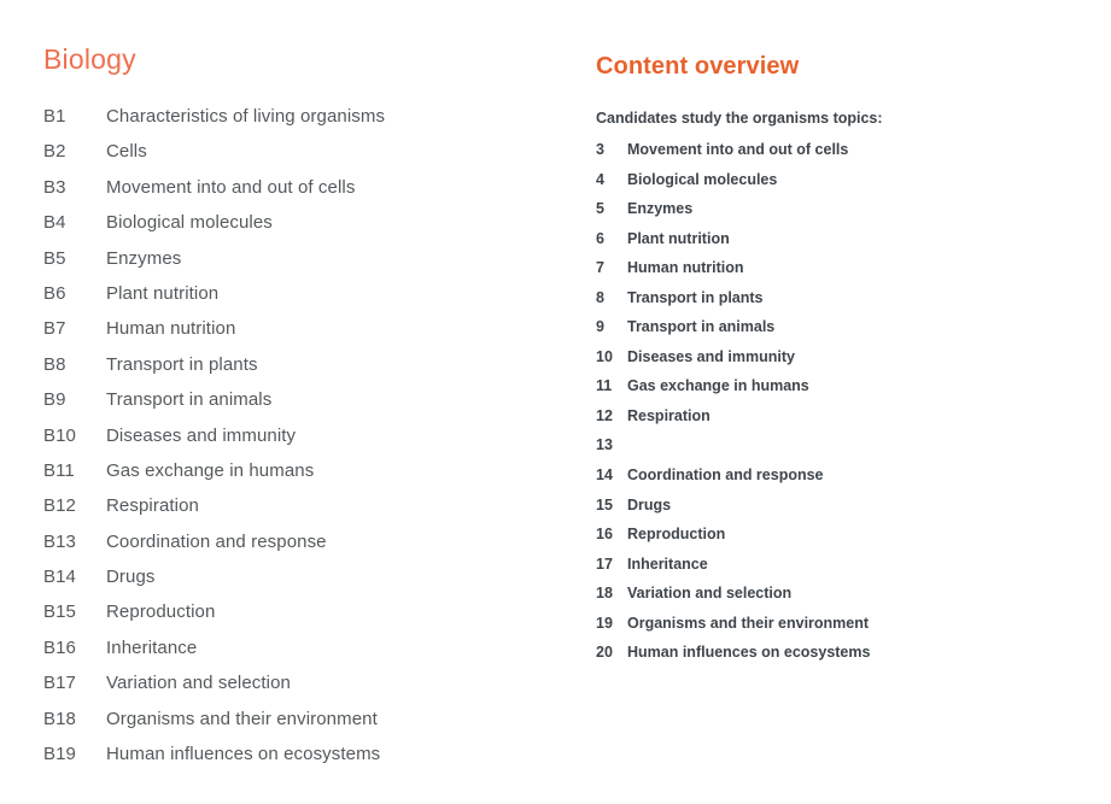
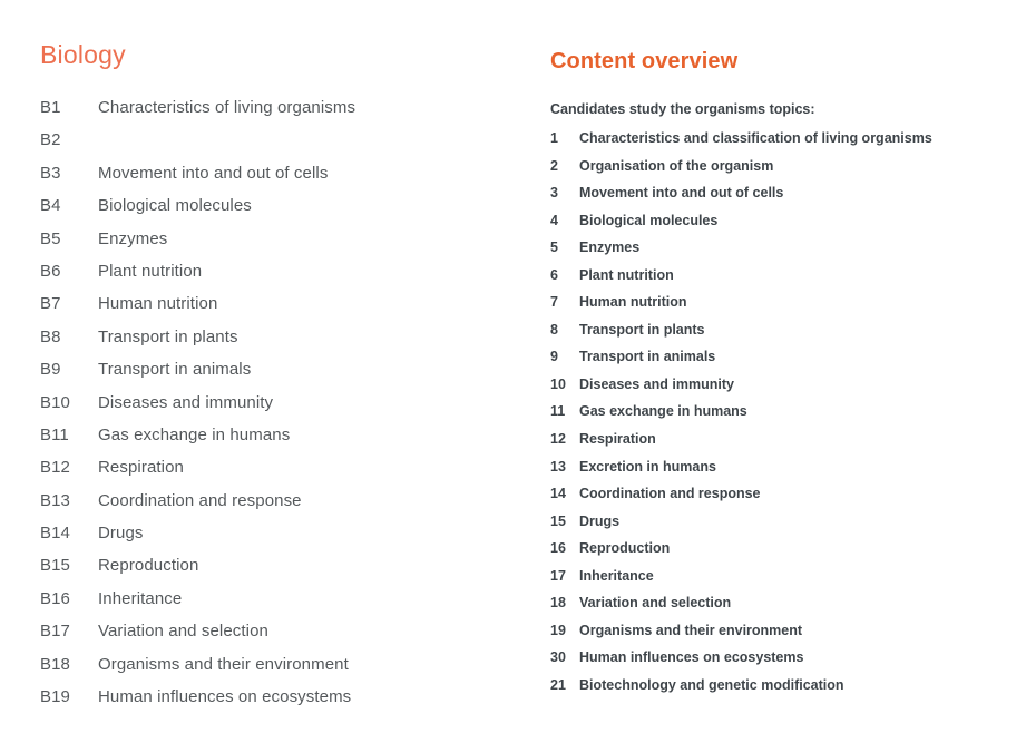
  Biology
  B1
  Characteristics of living organisms
  B2
- Cells
  B3
  Movement into and out of cells
  B4
  Biological molecules
  B5
  Enzymes
  B6
  Plant nutrition
  B7
  Human nutrition
  B8
  Transport in plants
  B9
  Transport in animals
  B10
  Diseases and immunity
  B11
  Gas exchange in humans
  B12
  Respiration
  B13
  Coordination and response
  B14
  Drugs
  B15
  Reproduction
  B16
  Inheritance
  B17
  Variation and selection
  B18
  Organisms and their environment
  B19
  Human influences on ecosystems
  Content overview
  Candidates study the organisms topics:
+ 1
+ Characteristics and classification of living organisms
+ 2
+ Organisation of the organism
  3
  Movement into and out of cells
  4
  Biological molecules
  5
  Enzymes
  6
  Plant nutrition
  7
  Human nutrition
  8
  Transport in plants
  9
  Transport in animals
  10
  Diseases and immunity
  11
  Gas exchange in humans
  12
  Respiration
  13
+ Excretion in humans
  14
  Coordination and response
  15
  Drugs
  16
  Reproduction
  17
  Inheritance
  18
  Variation and selection
  19
  Organisms and their environment
- 20
+ 30
  Human influences on ecosystems
+ 21
+ Biotechnology and genetic modification
